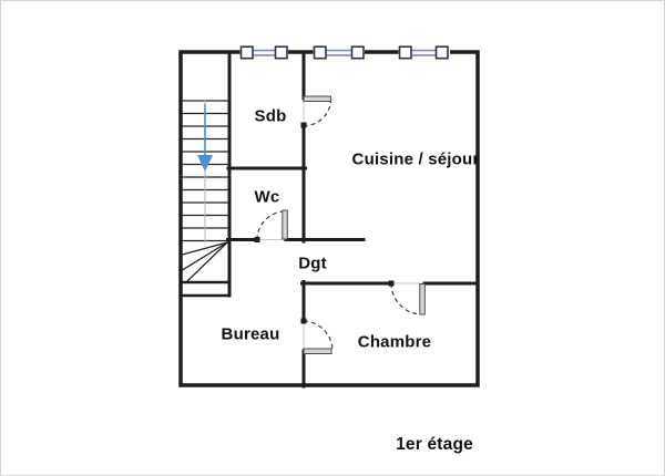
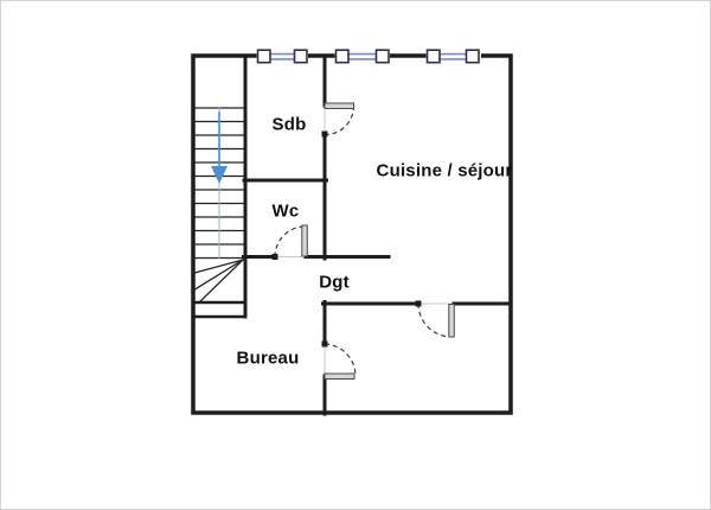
  Sdb
  Cuisine / séjour
  Wc
  Dgt
  Bureau
- Chambre
- 1er étage
